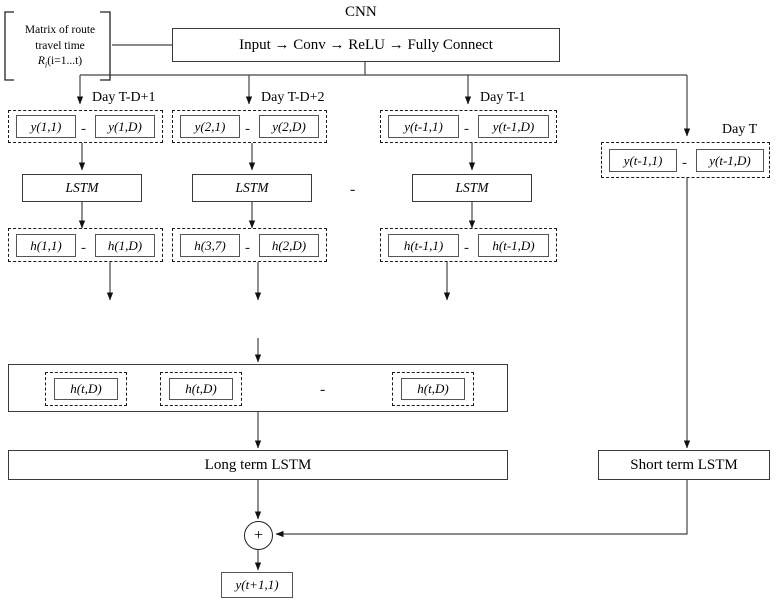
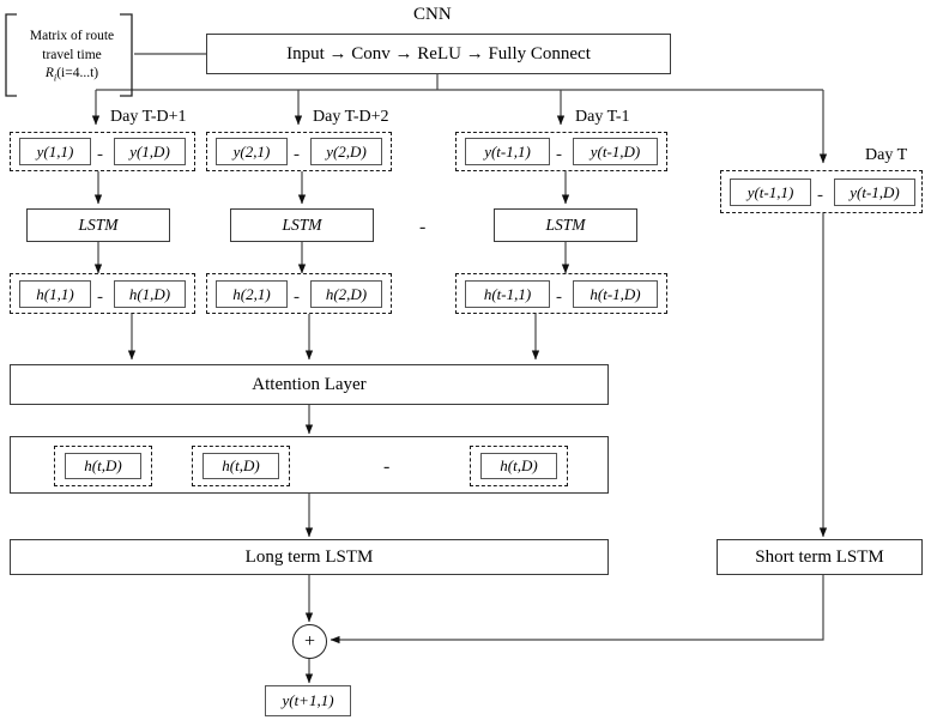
  Matrix of route
  travel time
- Ri(i=1...t)
+ Ri(i=4...t)
  CNN
  Input → Conv → ReLU → Fully Connect
  Day T-D+1
  Day T-D+2
  Day T-1
  Day T
  y(1,1)
  -
  y(1,D)
  y(2,1)
  -
  y(2,D)
  y(t-1,1)
  -
  y(t-1,D)
  y(t-1,1)
  -
  y(t-1,D)
  LSTM
  LSTM
  -
  LSTM
  h(1,1)
  -
  h(1,D)
- h(3,7)
+ h(2,1)
  -
  h(2,D)
  h(t-1,1)
  -
  h(t-1,D)
+ Attention Layer
  h(t,D)
  h(t,D)
  -
  h(t,D)
  Long term LSTM
  Short term LSTM
  +
  y(t+1,1)
